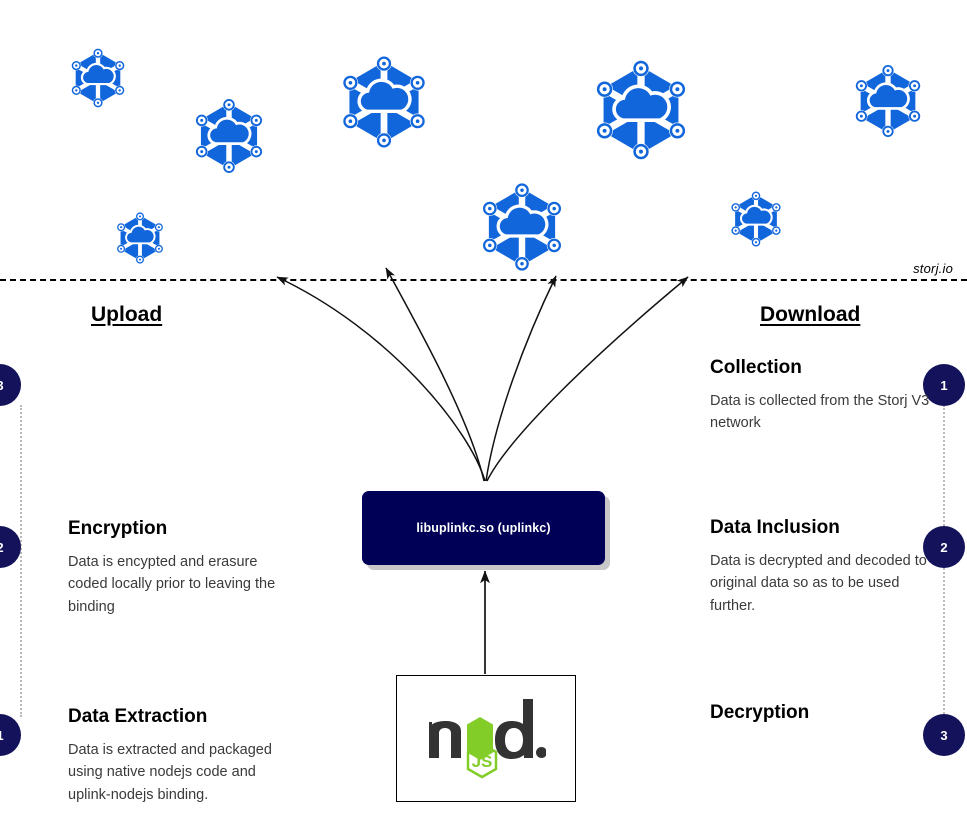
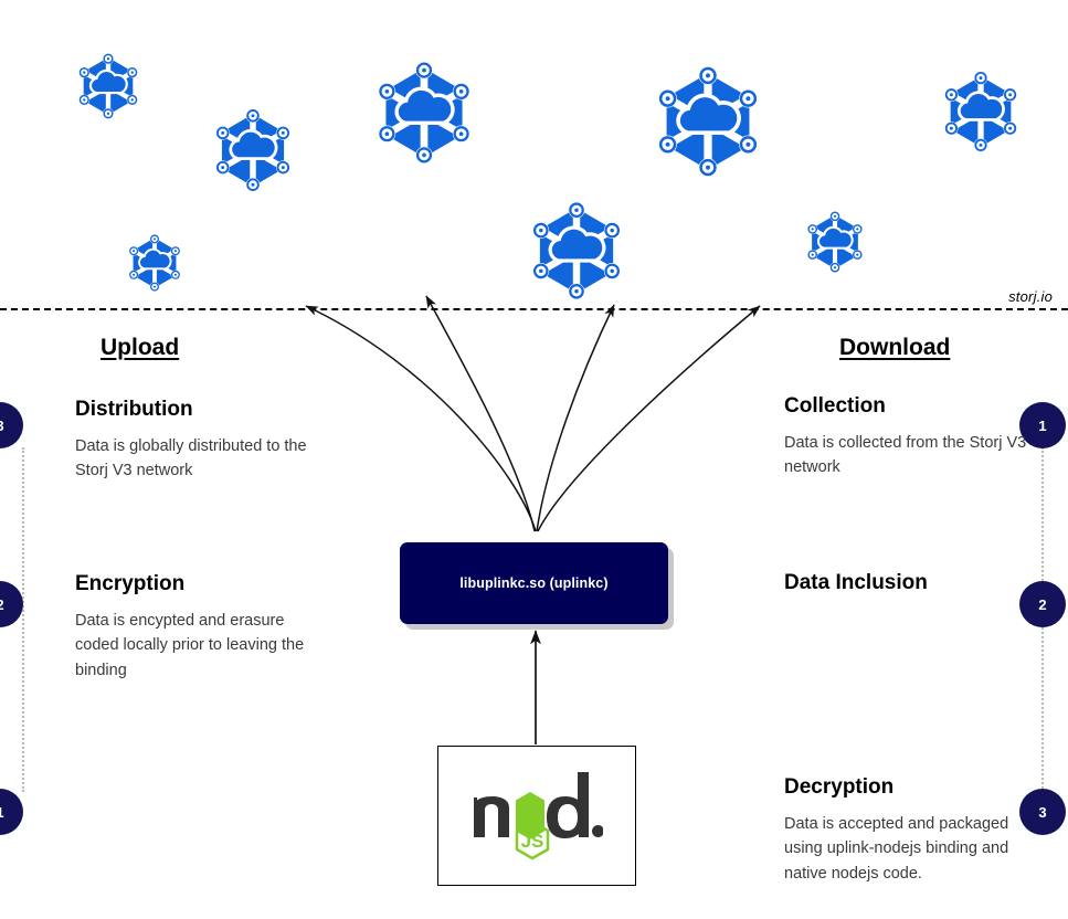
  storj.io
  Upload
  Download
  1
  2
  3
+ Distribution
+ Data is globally distributed to the Storj V3 network
  Encryption
  Data is encypted and erasure coded locally prior to leaving the binding
- Data Extraction
- Data is extracted and packaged using native nodejs code and uplink-nodejs binding.
  Collection
  Data is collected from the Storj V3 network
  Data Inclusion
- Data is decrypted and decoded to original data so as to be used further.
  Decryption
+ Data is accepted and packaged using uplink-nodejs binding and native nodejs code.
  libuplinkc.so (uplinkc)
  JS
